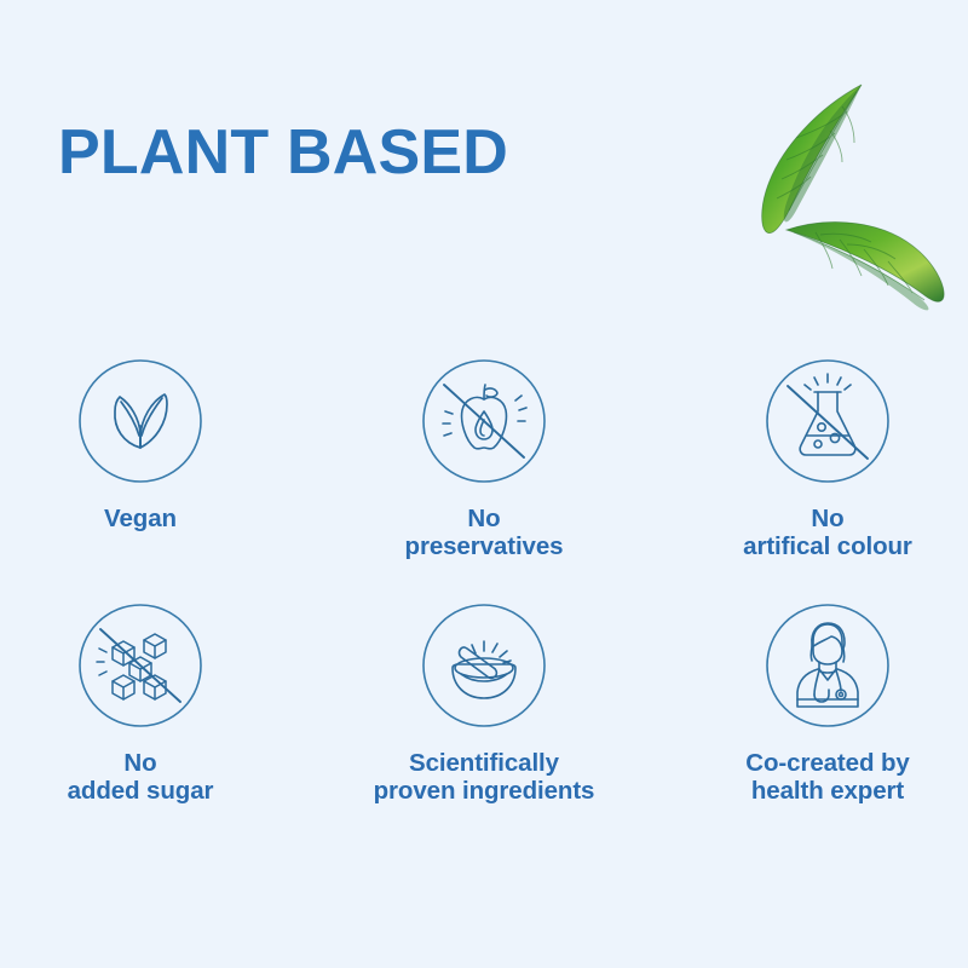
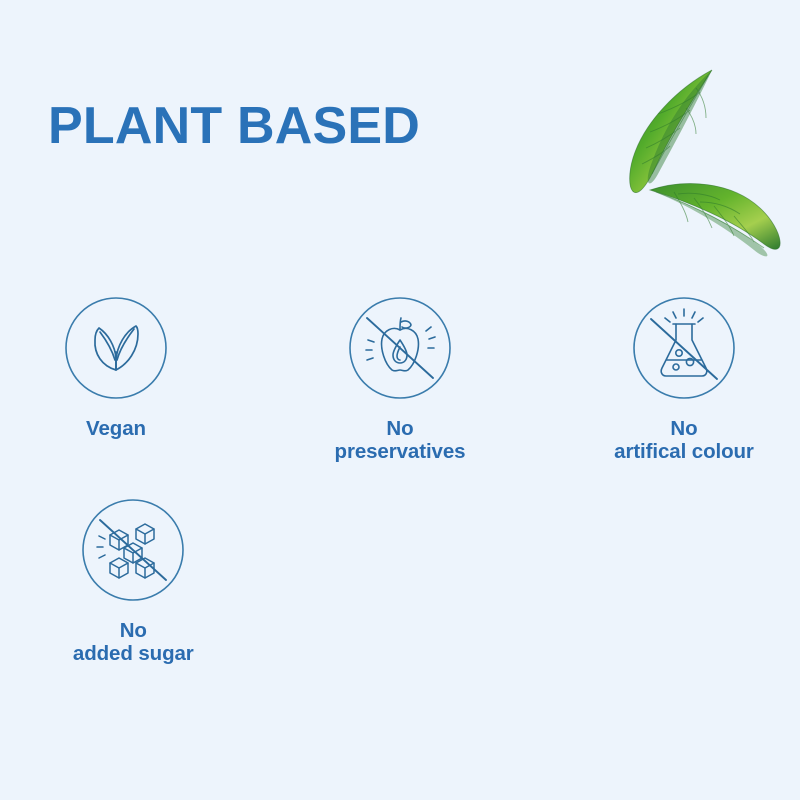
  PLANT BASED
  Vegan
  No
  preservatives
  No
  artifical colour
  No
  added sugar
- Scientifically
- proven ingredients
- Co-created by
- health expert
